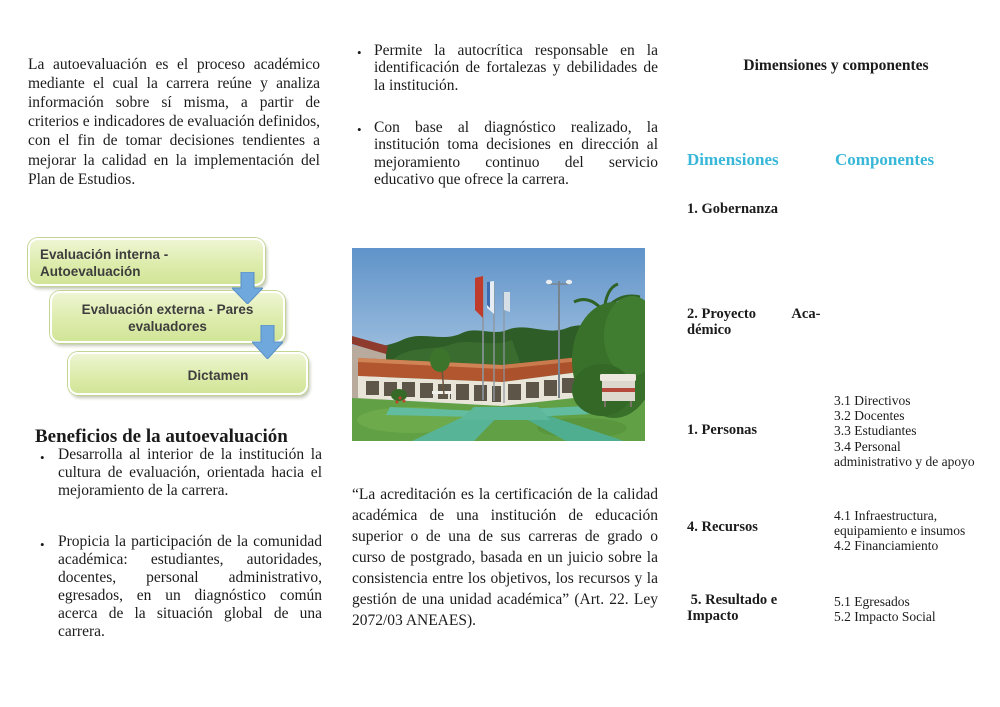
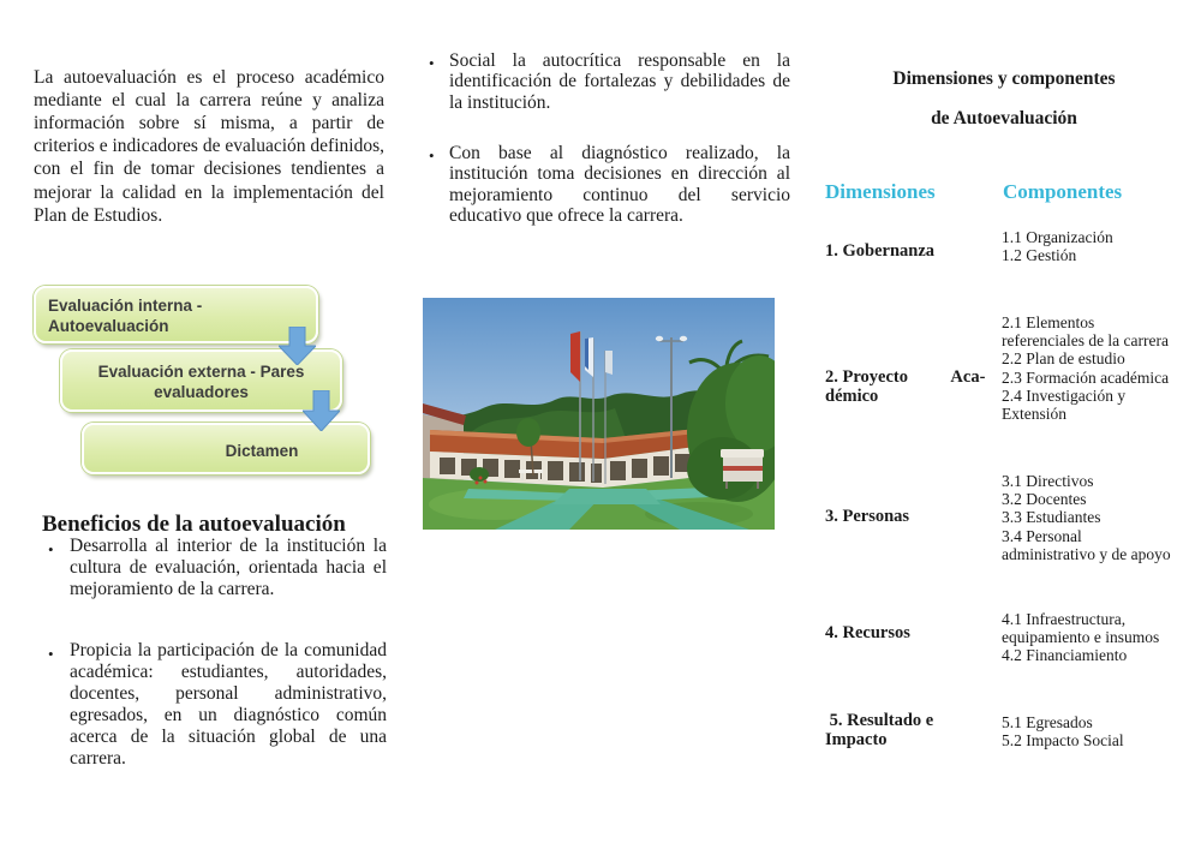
  La autoevaluación es el proceso académico mediante el cual la carrera reúne y analiza información sobre sí misma, a partir de criterios e indicadores de evaluación definidos, con el fin de tomar decisiones tendientes a mejorar la calidad en la implementación del Plan de Estudios.
  Evaluación interna -
  Autoevaluación
  Evaluación externa - Pares
  evaluadores
  Dictamen
  Beneficios de la autoevaluación
  •
  Desarrolla al interior de la institución la cultura de evaluación, orientada hacia el mejoramiento de la carrera.
  •
  Propicia la participación de la comunidad académica: estudiantes, autoridades, docentes, personal administrativo, egresados, en un diagnóstico común acerca de la situación global de una carrera.
  •
- Permite la autocrítica responsable en la identificación de fortalezas y debilidades de la institución.
+ Social la autocrítica responsable en la identificación de fortalezas y debilidades de la institución.
  •
  Con base al diagnóstico realizado, la institución toma decisiones en dirección al mejoramiento continuo del servicio educativo que ofrece la carrera.
- “La acreditación es la certificación de la calidad académica de una institución de educación superior o de una de sus carreras de grado o curso de postgrado, basada en un juicio sobre la consistencia entre los objetivos, los recursos y la gestión de una unidad académica” (Art. 22. Ley 2072/03 ANEAES).
  Dimensiones y componentes
+ de Autoevaluación
  Dimensiones
  Componentes
  1. Gobernanza
+ 1.1 Organización
+ 1.2 Gestión
  2. Proyecto Aca-
  démico
+ 2.1 Elementos
+ referenciales de la carrera
+ 2.2 Plan de estudio
+ 2.3 Formación académica
+ 2.4 Investigación y
+ Extensión
- 1. Personas
+ 3. Personas
  3.1 Directivos
  3.2 Docentes
  3.3 Estudiantes
  3.4 Personal
  administrativo y de apoyo
  4. Recursos
  4.1 Infraestructura,
  equipamiento e insumos
  4.2 Financiamiento
  5. Resultado e
  Impacto
  5.1 Egresados
  5.2 Impacto Social
